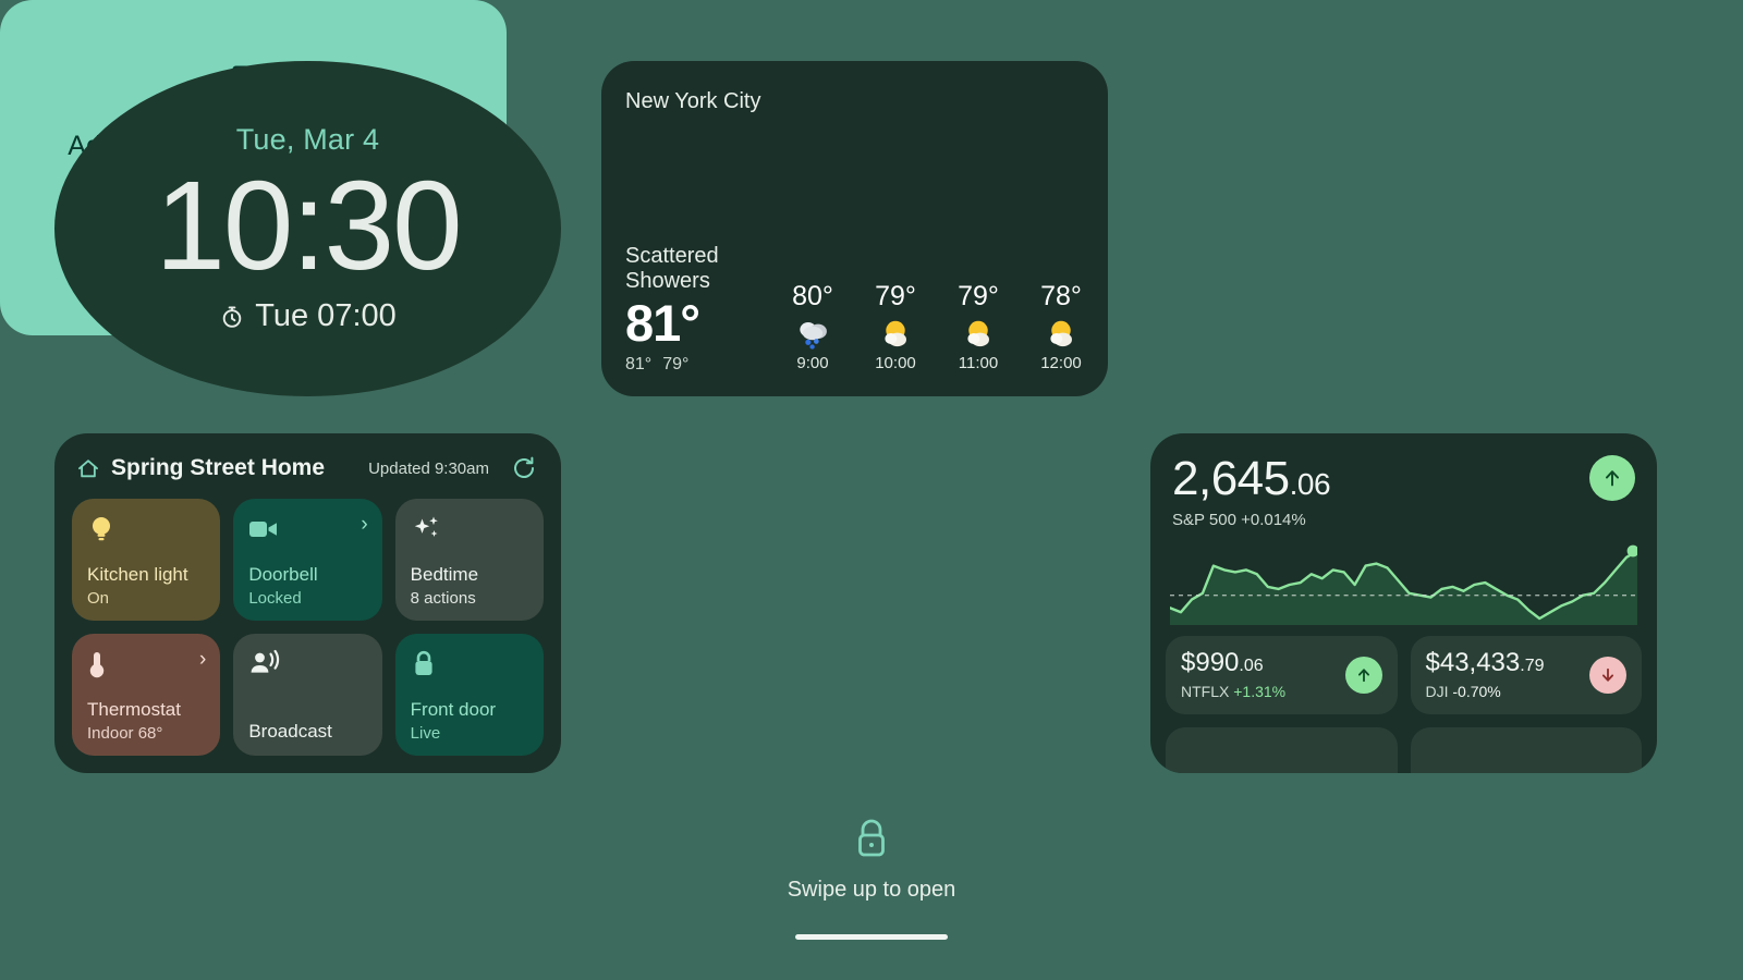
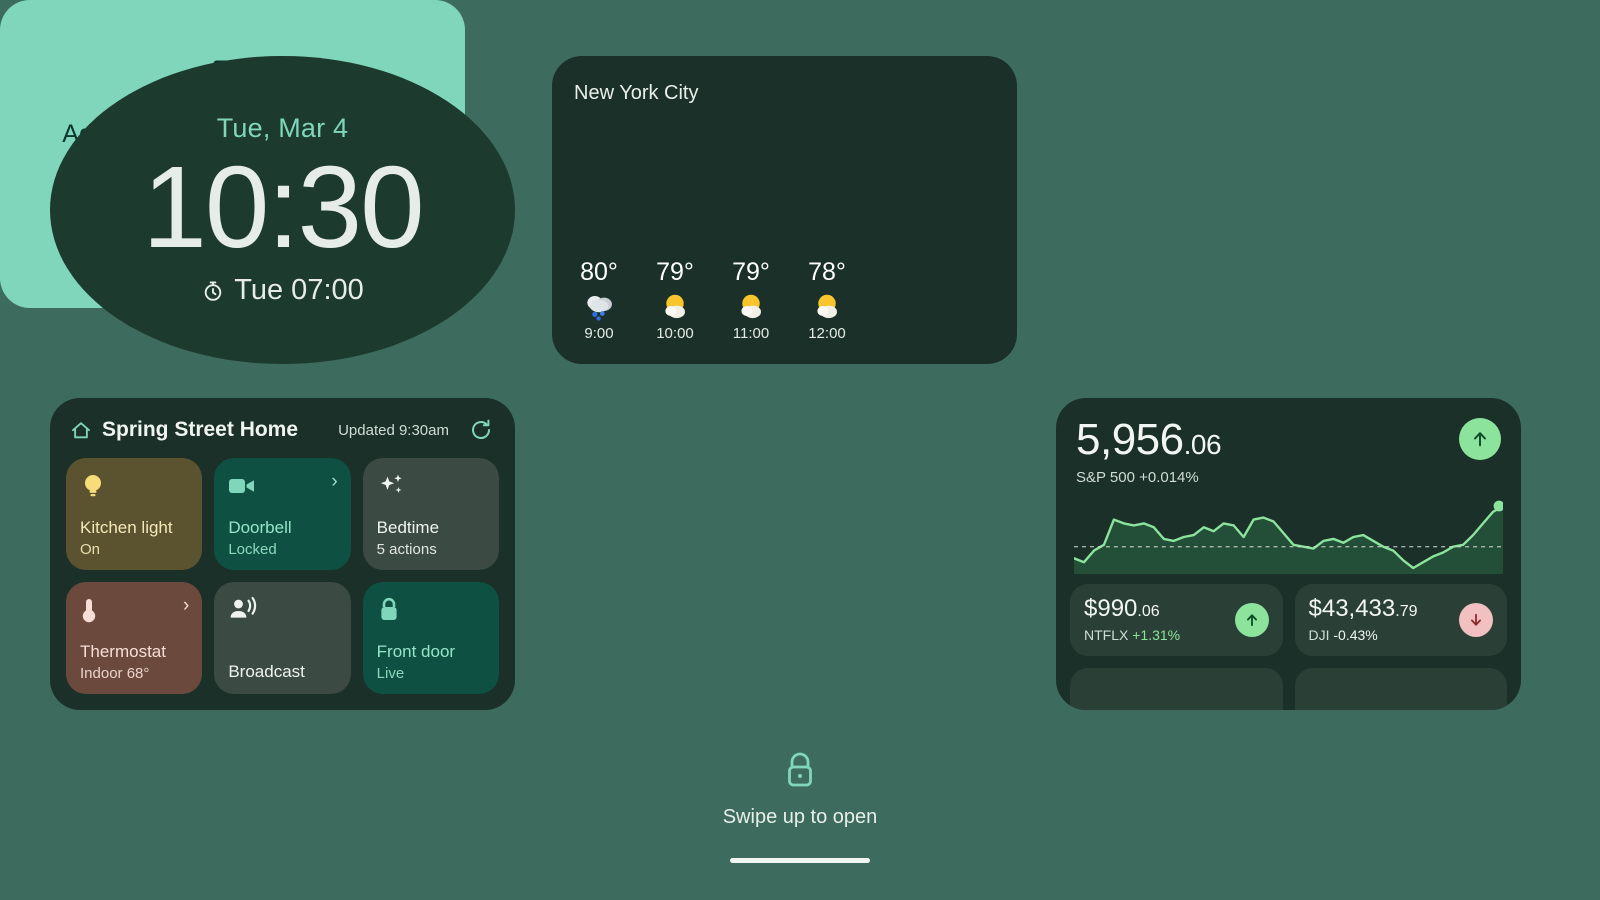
  Tue, Mar 4
  10:30
  Tue 07:00
  New York City
- Scattered Showers
- 81°
- 81° 79°
  80°
  9:00
  79°
  10:00
  79°
  11:00
  78°
  12:00
  Spring Street Home
  Updated 9:30am
  Kitchen light
  On
  ›
  Doorbell
  Locked
  Bedtime
- 8 actions
+ 5 actions
  ›
  Thermostat
  Indoor 68°
  Broadcast
  Front door
  Live
- 2,645.06
+ 5,956.06
  S&P 500 +0.014%
  $990.06
  NTFLX +1.31%
  $43,433.79
- DJI -0.70%
+ DJI -0.43%
  Swipe up to open
